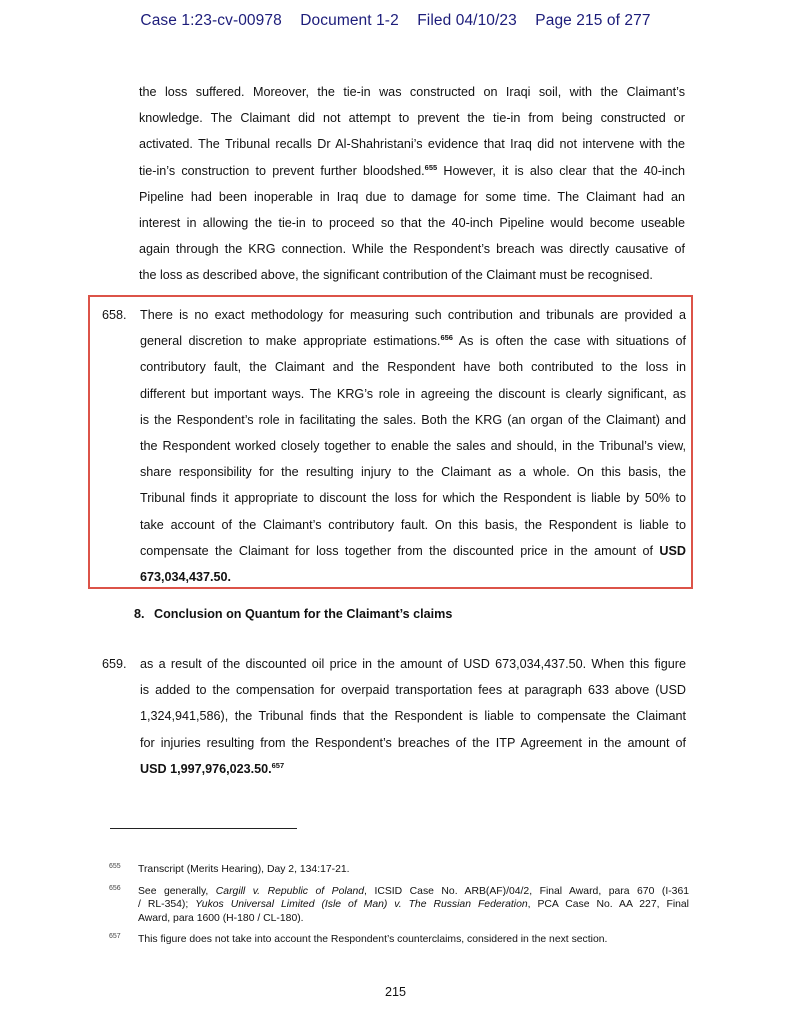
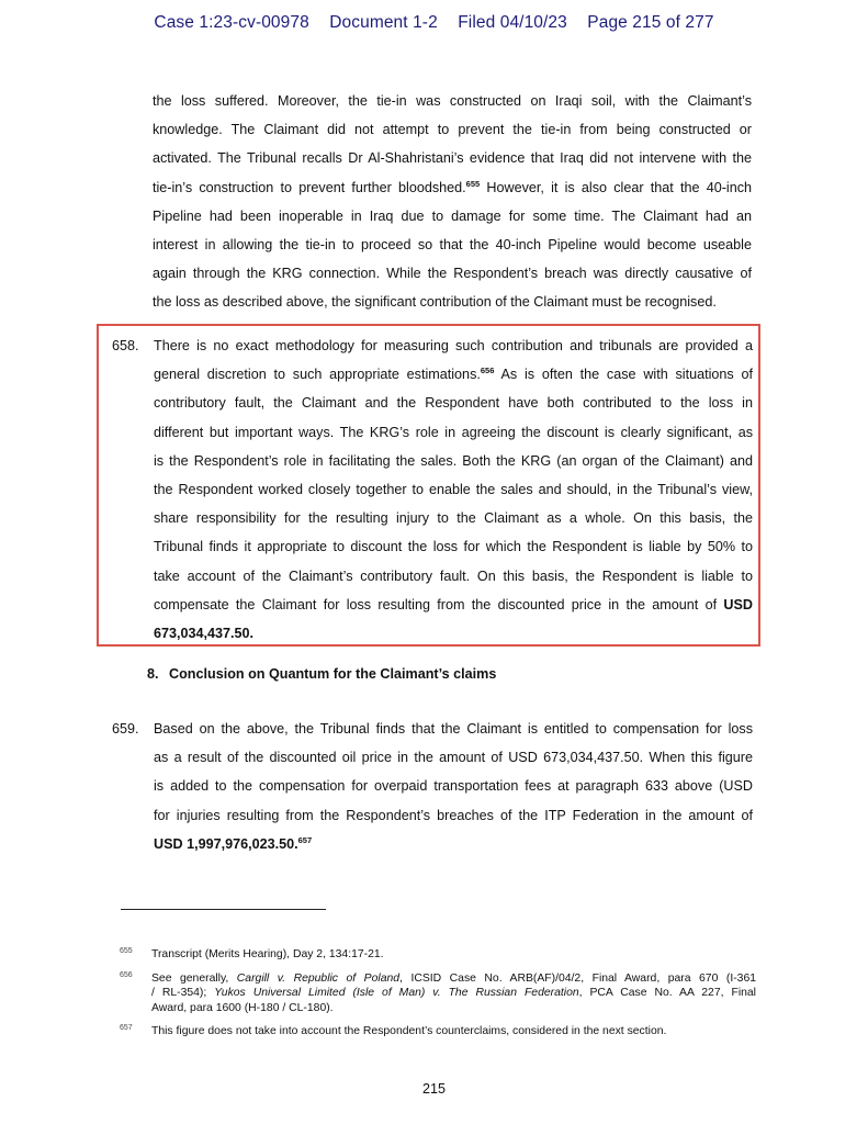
  Case 1:23-cv-00978 Document 1-2 Filed 04/10/23 Page 215 of 277
  the loss suffered. Moreover, the tie-in was constructed on Iraqi soil, with the Claimant’s
  knowledge. The Claimant did not attempt to prevent the tie-in from being constructed or
  activated. The Tribunal recalls Dr Al-Shahristani’s evidence that Iraq did not intervene with the
  tie-in’s construction to prevent further bloodshed.655 However, it is also clear that the 40-inch
  Pipeline had been inoperable in Iraq due to damage for some time. The Claimant had an
  interest in allowing the tie-in to proceed so that the 40-inch Pipeline would become useable
  again through the KRG connection. While the Respondent’s breach was directly causative of
  the loss as described above, the significant contribution of the Claimant must be recognised.
  658.
  There is no exact methodology for measuring such contribution and tribunals are provided a
- general discretion to make appropriate estimations.656 As is often the case with situations of
+ general discretion to such appropriate estimations.656 As is often the case with situations of
  contributory fault, the Claimant and the Respondent have both contributed to the loss in
  different but important ways. The KRG’s role in agreeing the discount is clearly significant, as
  is the Respondent’s role in facilitating the sales. Both the KRG (an organ of the Claimant) and
  the Respondent worked closely together to enable the sales and should, in the Tribunal’s view,
  share responsibility for the resulting injury to the Claimant as a whole. On this basis, the
  Tribunal finds it appropriate to discount the loss for which the Respondent is liable by 50% to
  take account of the Claimant’s contributory fault. On this basis, the Respondent is liable to
- compensate the Claimant for loss together from the discounted price in the amount of USD
+ compensate the Claimant for loss resulting from the discounted price in the amount of USD
  673,034,437.50.
  8. Conclusion on Quantum for the Claimant’s claims
  659.
+ Based on the above, the Tribunal finds that the Claimant is entitled to compensation for loss
  as a result of the discounted oil price in the amount of USD 673,034,437.50. When this figure
  is added to the compensation for overpaid transportation fees at paragraph 633 above (USD
- 1,324,941,586), the Tribunal finds that the Respondent is liable to compensate the Claimant
- for injuries resulting from the Respondent’s breaches of the ITP Agreement in the amount of
+ for injuries resulting from the Respondent’s breaches of the ITP Federation in the amount of
  USD 1,997,976,023.50.657
  Transcript (Merits Hearing), Day 2, 134:17-21.
  See generally, Cargill v. Republic of Poland, ICSID Case No. ARB(AF)/04/2, Final Award, para 670 (I-361
  / RL-354); Yukos Universal Limited (Isle of Man) v. The Russian Federation, PCA Case No. AA 227, Final
  Award, para 1600 (H-180 / CL-180).
  This figure does not take into account the Respondent’s counterclaims, considered in the next section.
  215
